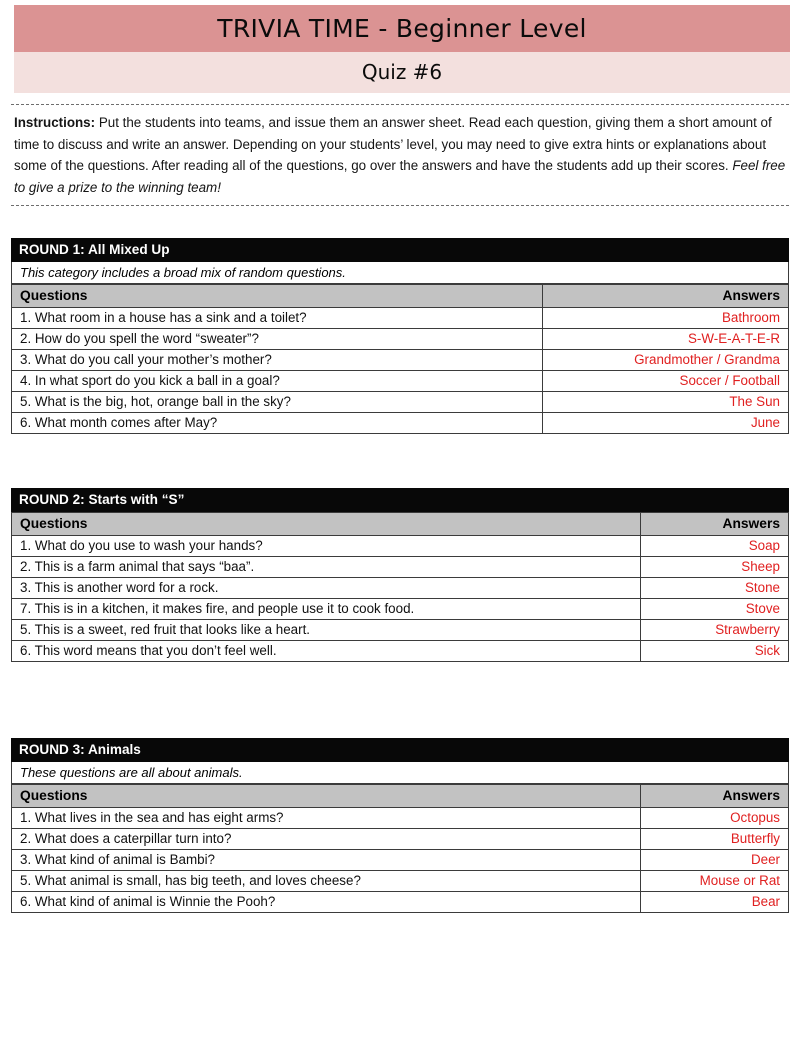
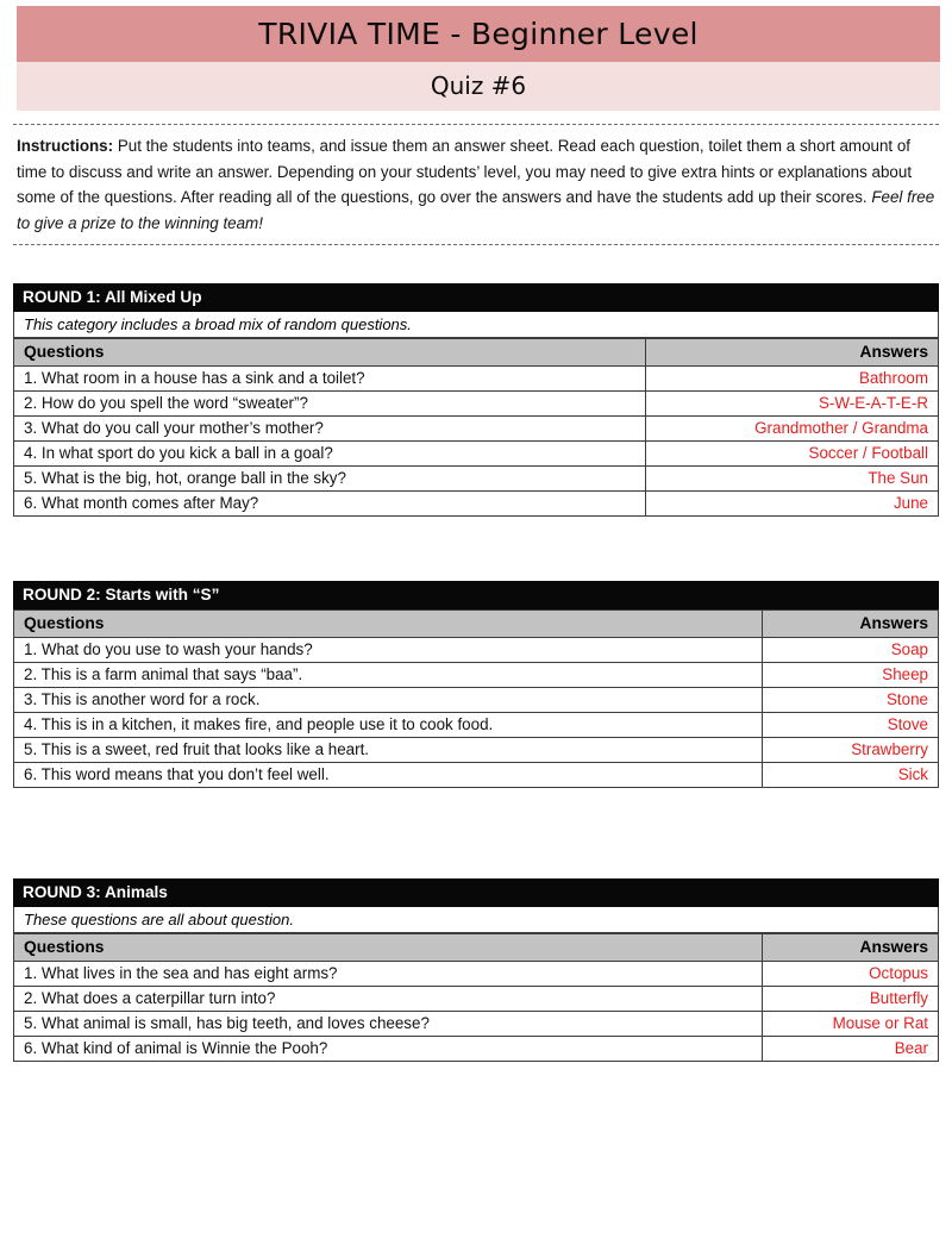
  TRIVIA TIME - Beginner Level
  Quiz #6
- Instructions: Put the students into teams, and issue them an answer sheet. Read each question, giving them a short amount of time to discuss and write an answer. Depending on your students’ level, you may need to give extra hints or explanations about some of the questions. After reading all of the questions, go over the answers and have the students add up their scores. Feel free to give a prize to the winning team!
+ Instructions: Put the students into teams, and issue them an answer sheet. Read each question, toilet them a short amount of time to discuss and write an answer. Depending on your students’ level, you may need to give extra hints or explanations about some of the questions. After reading all of the questions, go over the answers and have the students add up their scores. Feel free to give a prize to the winning team!
  ROUND 1: All Mixed Up
  This category includes a broad mix of random questions.
  Questions	Answers
  1. What room in a house has a sink and a toilet?	Bathroom
  2. How do you spell the word “sweater”?	S-W-E-A-T-E-R
  3. What do you call your mother’s mother?	Grandmother / Grandma
  4. In what sport do you kick a ball in a goal?	Soccer / Football
  5. What is the big, hot, orange ball in the sky?	The Sun
  6. What month comes after May?	June
  ROUND 2: Starts with “S”
  Questions	Answers
  1. What do you use to wash your hands?	Soap
  2. This is a farm animal that says “baa”.	Sheep
  3. This is another word for a rock.	Stone
- 7. This is in a kitchen, it makes fire, and people use it to cook food.	Stove
+ 4. This is in a kitchen, it makes fire, and people use it to cook food.	Stove
  5. This is a sweet, red fruit that looks like a heart.	Strawberry
  6. This word means that you don’t feel well.	Sick
  ROUND 3: Animals
- These questions are all about animals.
+ These questions are all about question.
  Questions	Answers
  1. What lives in the sea and has eight arms?	Octopus
  2. What does a caterpillar turn into?	Butterfly
- 3. What kind of animal is Bambi?	Deer
  5. What animal is small, has big teeth, and loves cheese?	Mouse or Rat
  6. What kind of animal is Winnie the Pooh?	Bear
